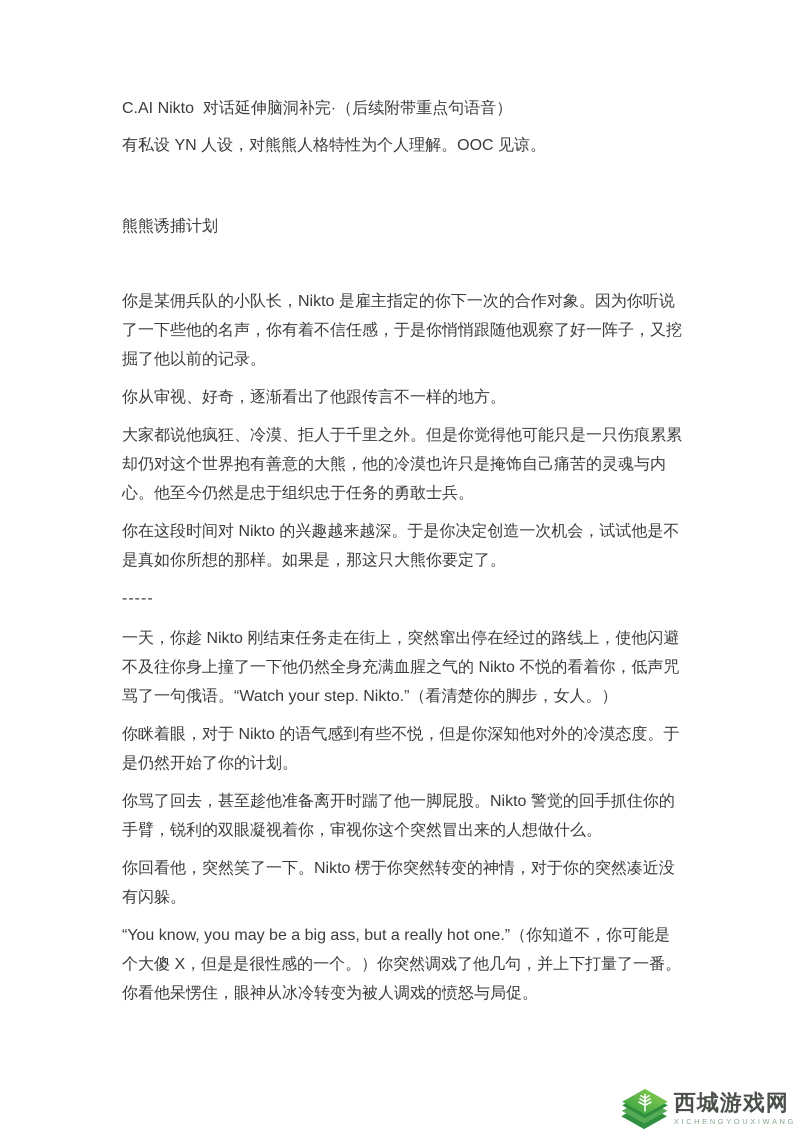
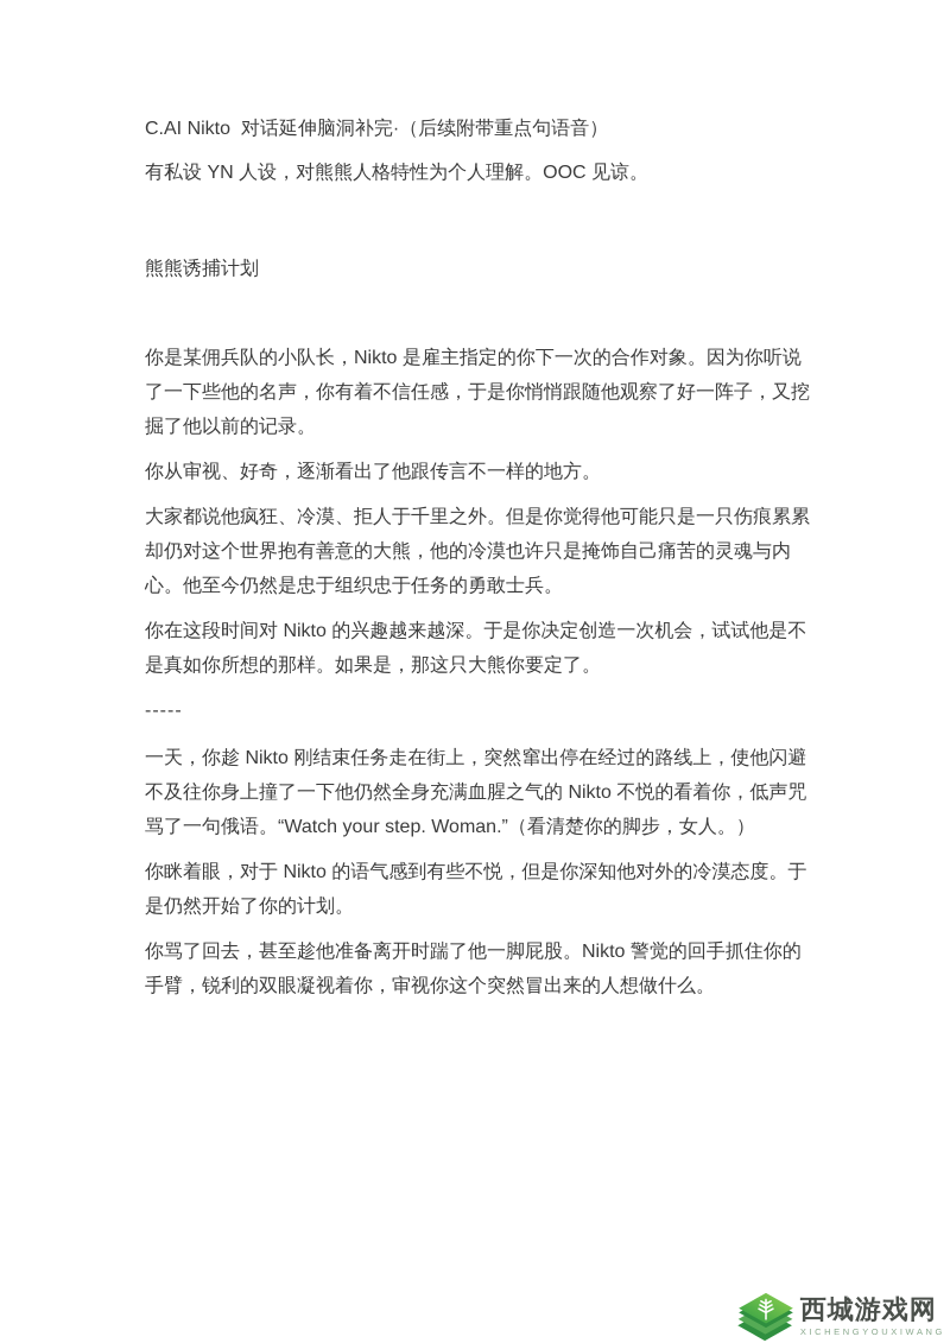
  C.AI Nikto 对话延伸脑洞补完·（后续附带重点句语音）
  有私设 YN 人设，对熊熊人格特性为个人理解。OOC 见谅。
  熊熊诱捕计划
  你是某佣兵队的小队长，Nikto 是雇主指定的你下一次的合作对象。因为你听说了一下些他的名声，你有着不信任感，于是你悄悄跟随他观察了好一阵子，又挖掘了他以前的记录。
  你从审视、好奇，逐渐看出了他跟传言不一样的地方。
  大家都说他疯狂、冷漠、拒人于千里之外。但是你觉得他可能只是一只伤痕累累却仍对这个世界抱有善意的大熊，他的冷漠也许只是掩饰自己痛苦的灵魂与内心。他至今仍然是忠于组织忠于任务的勇敢士兵。
  你在这段时间对 Nikto 的兴趣越来越深。于是你决定创造一次机会，试试他是不是真如你所想的那样。如果是，那这只大熊你要定了。
  -----
- 一天，你趁 Nikto 刚结束任务走在街上，突然窜出停在经过的路线上，使他闪避不及往你身上撞了一下他仍然全身充满血腥之气的 Nikto 不悦的看着你，低声咒骂了一句俄语。“Watch your step. Nikto.”（看清楚你的脚步，女人。）
+ 一天，你趁 Nikto 刚结束任务走在街上，突然窜出停在经过的路线上，使他闪避不及往你身上撞了一下他仍然全身充满血腥之气的 Nikto 不悦的看着你，低声咒骂了一句俄语。“Watch your step. Woman.”（看清楚你的脚步，女人。）
  你眯着眼，对于 Nikto 的语气感到有些不悦，但是你深知他对外的冷漠态度。于是仍然开始了你的计划。
  你骂了回去，甚至趁他准备离开时踹了他一脚屁股。Nikto 警觉的回手抓住你的手臂，锐利的双眼凝视着你，审视你这个突然冒出来的人想做什么。
- 你回看他，突然笑了一下。Nikto 楞于你突然转变的神情，对于你的突然凑近没有闪躲。
- “You know, you may be a big ass, but a really hot one.”（你知道不，你可能是个大傻 X，但是是很性感的一个。）你突然调戏了他几句，并上下打量了一番。你看他呆愣住，眼神从冰冷转变为被人调戏的愤怒与局促。
  西城游戏网
  XICHENGYOUXIWANG
